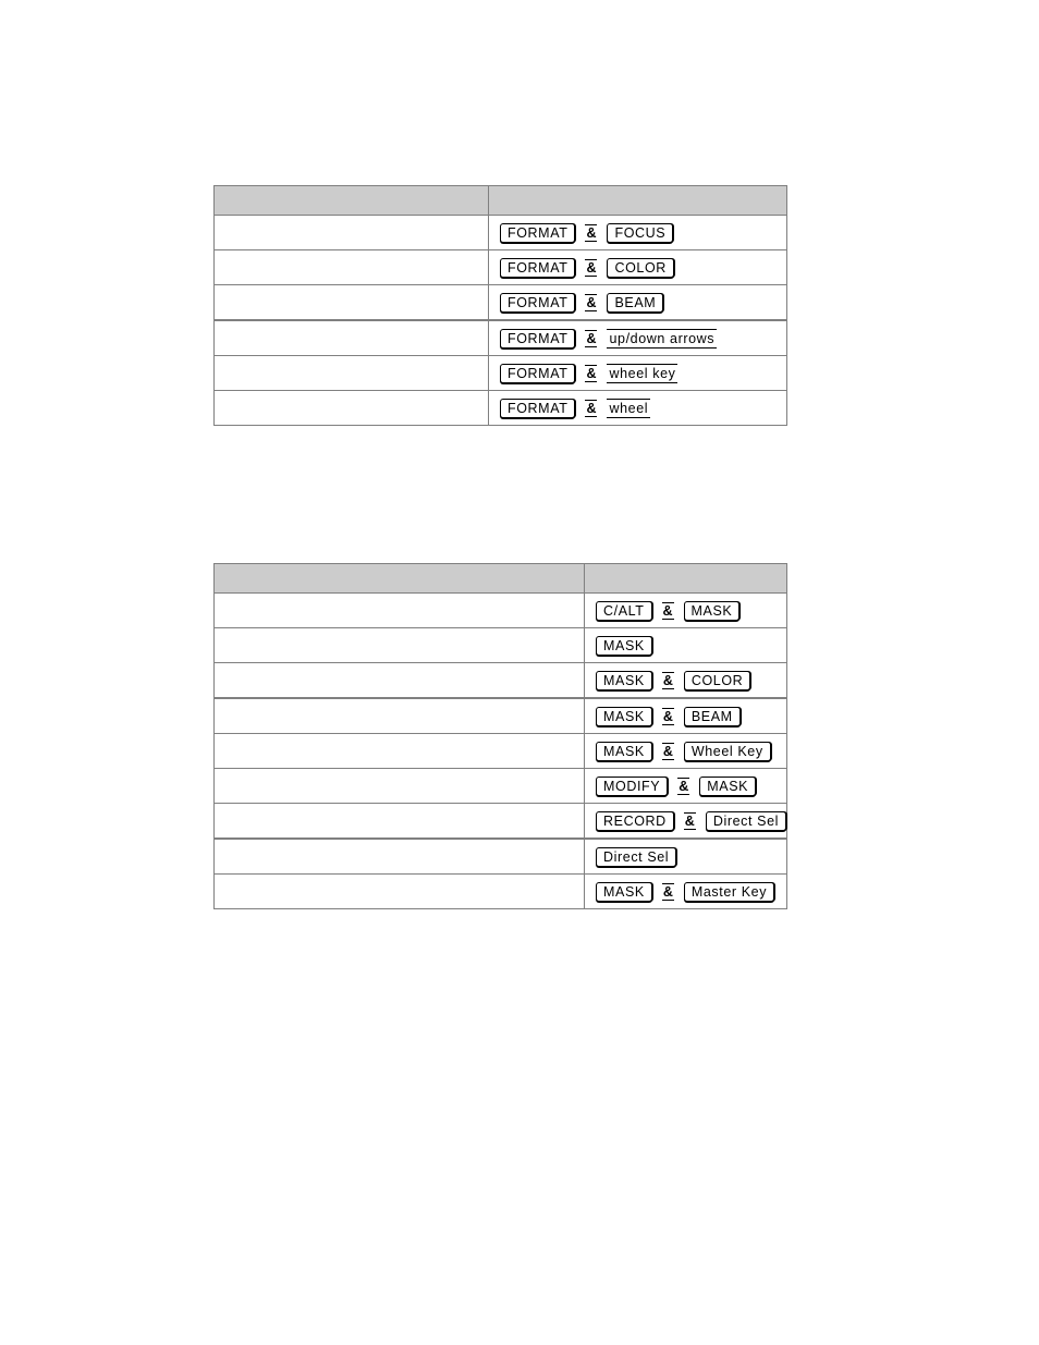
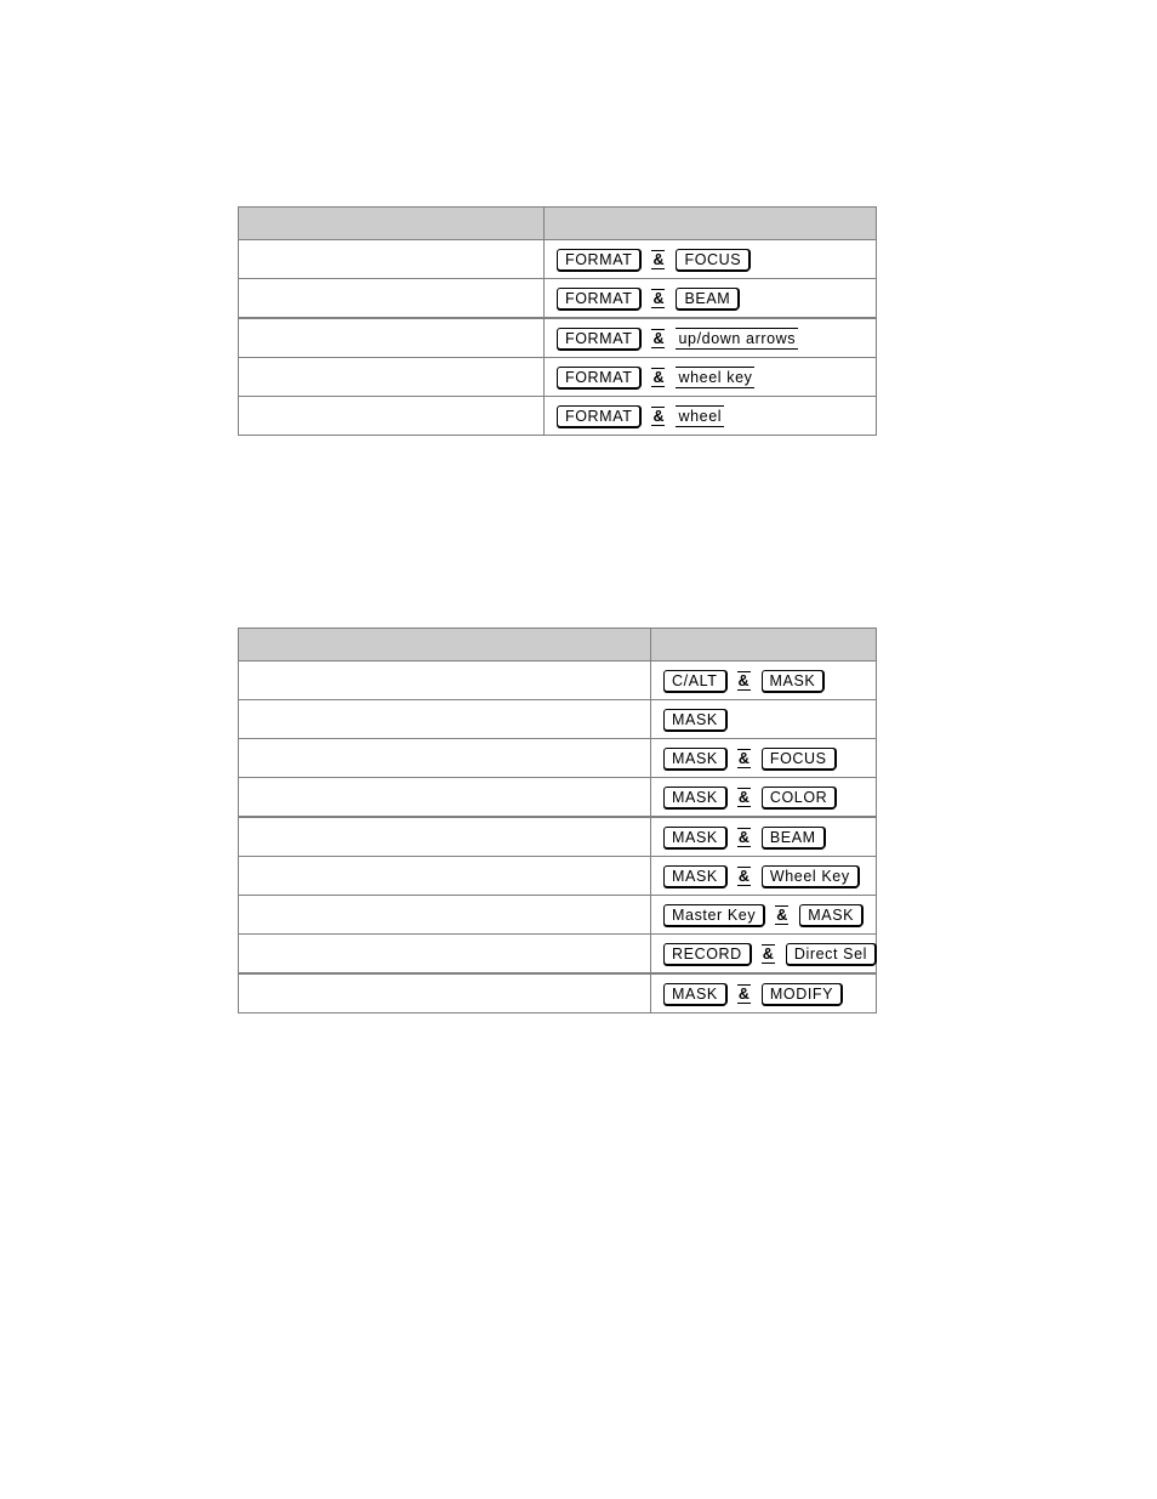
  	FORMAT & FOCUS
- 	FORMAT & COLOR
  	FORMAT & BEAM
  	FORMAT & up/down arrows
  	FORMAT & wheel key
  	FORMAT & wheel
  	C/ALT & MASK
  	MASK
+ 	MASK & FOCUS
  	MASK & COLOR
  	MASK & BEAM
  	MASK & Wheel Key
- 	MODIFY & MASK
+ 	Master Key & MASK
  	RECORD & Direct Sel
- 	Direct Sel
- 	MASK & Master Key
+ 	MASK & MODIFY
